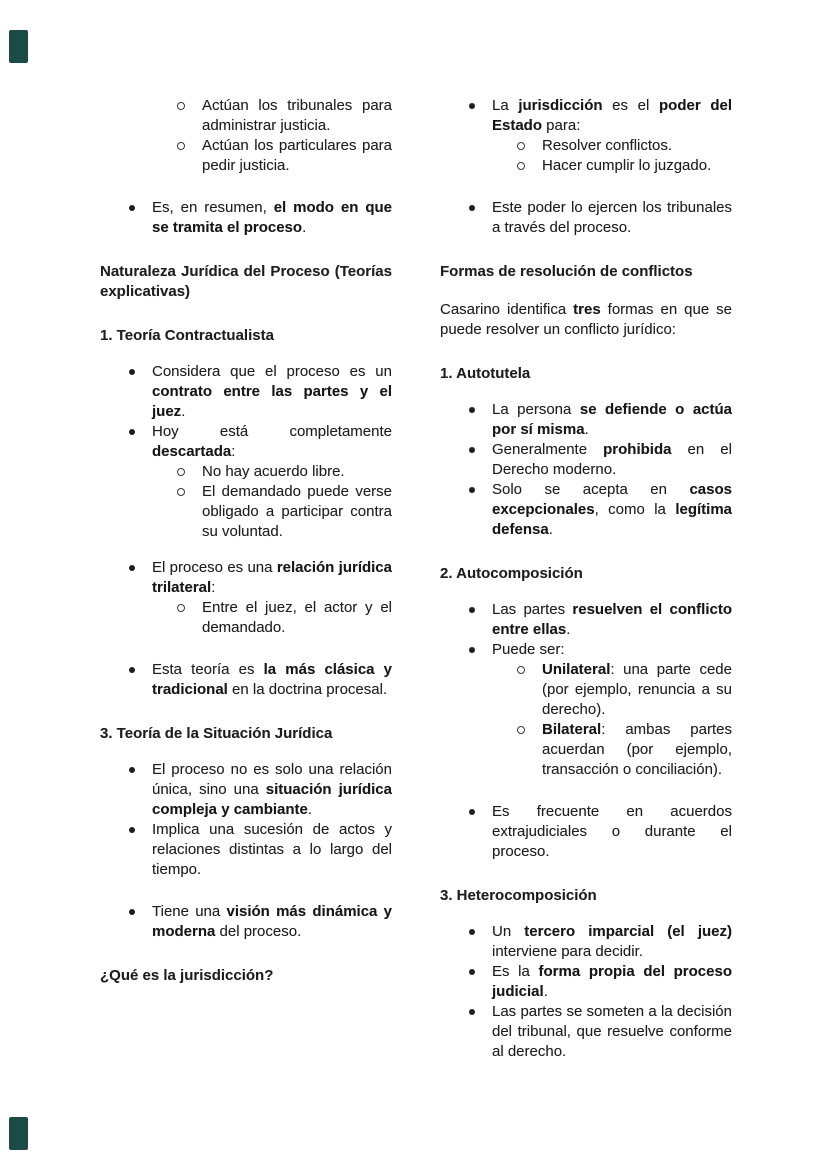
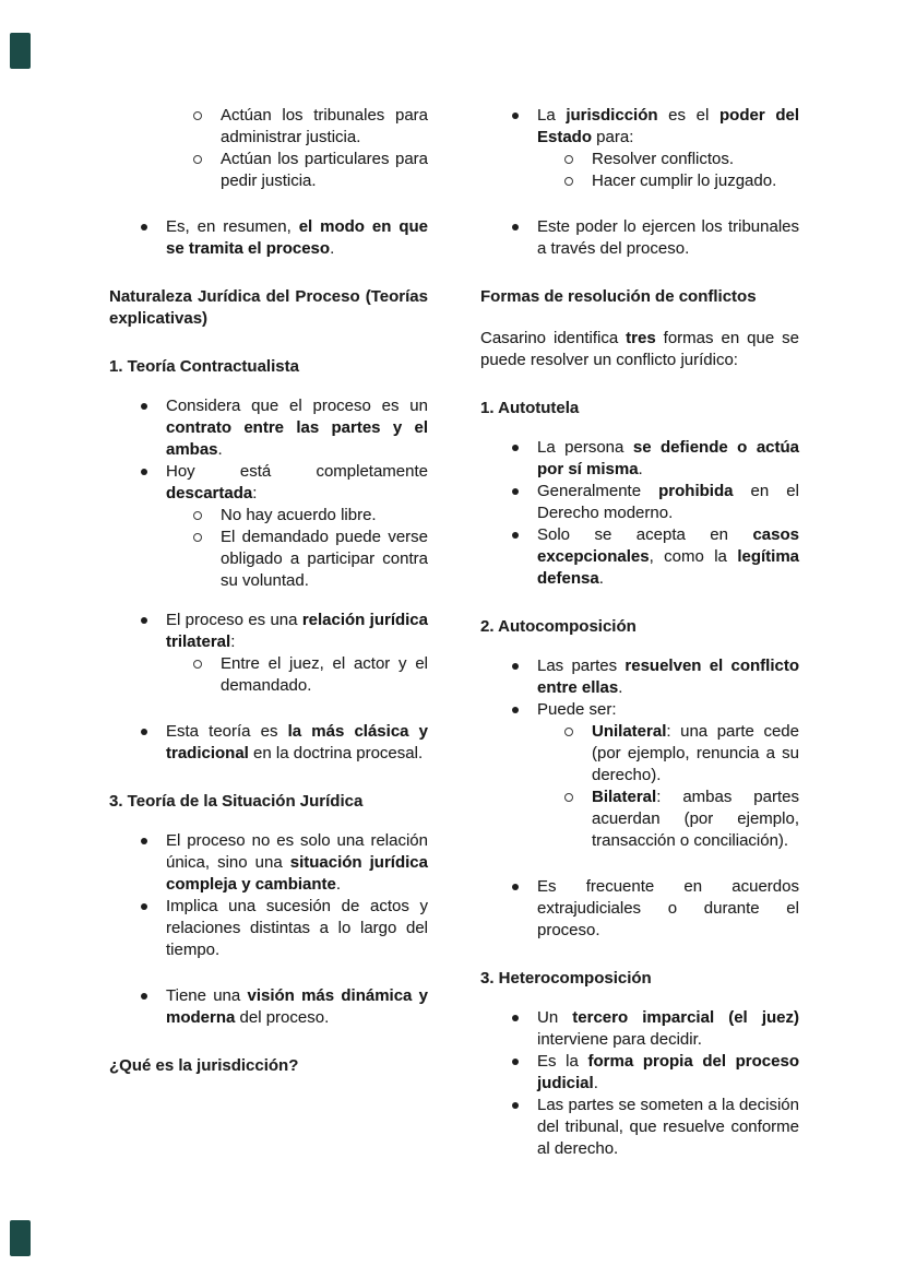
  Actúan los tribunales para administrar justicia.
  Actúan los particulares para pedir justicia.
  Es, en resumen, el modo en que se tramita el proceso.
  Naturaleza Jurídica del Proceso (Teorías explicativas)
  1. Teoría Contractualista
- Considera que el proceso es un contrato entre las partes y el juez.
+ Considera que el proceso es un contrato entre las partes y el ambas.
  Hoy está completamente descartada:
  No hay acuerdo libre.
  El demandado puede verse obligado a participar contra su voluntad.
  El proceso es una relación jurídica trilateral:
  Entre el juez, el actor y el demandado.
  Esta teoría es la más clásica y tradicional en la doctrina procesal.
  3. Teoría de la Situación Jurídica
  El proceso no es solo una relación única, sino una situación jurídica compleja y cambiante.
  Implica una sucesión de actos y relaciones distintas a lo largo del tiempo.
  Tiene una visión más dinámica y moderna del proceso.
  ¿Qué es la jurisdicción?
  La jurisdicción es el poder del Estado para:
  Resolver conflictos.
  Hacer cumplir lo juzgado.
  Este poder lo ejercen los tribunales a través del proceso.
  Formas de resolución de conflictos
  Casarino identifica tres formas en que se puede resolver un conflicto jurídico:
  1. Autotutela
  La persona se defiende o actúa por sí misma.
  Generalmente prohibida en el Derecho moderno.
  Solo se acepta en casos excepcionales, como la legítima defensa.
  2. Autocomposición
  Las partes resuelven el conflicto entre ellas.
  Puede ser:
  Unilateral: una parte cede (por ejemplo, renuncia a su derecho).
  Bilateral: ambas partes acuerdan (por ejemplo, transacción o conciliación).
  Es frecuente en acuerdos extrajudiciales o durante el proceso.
  3. Heterocomposición
  Un tercero imparcial (el juez) interviene para decidir.
  Es la forma propia del proceso judicial.
  Las partes se someten a la decisión del tribunal, que resuelve conforme al derecho.
